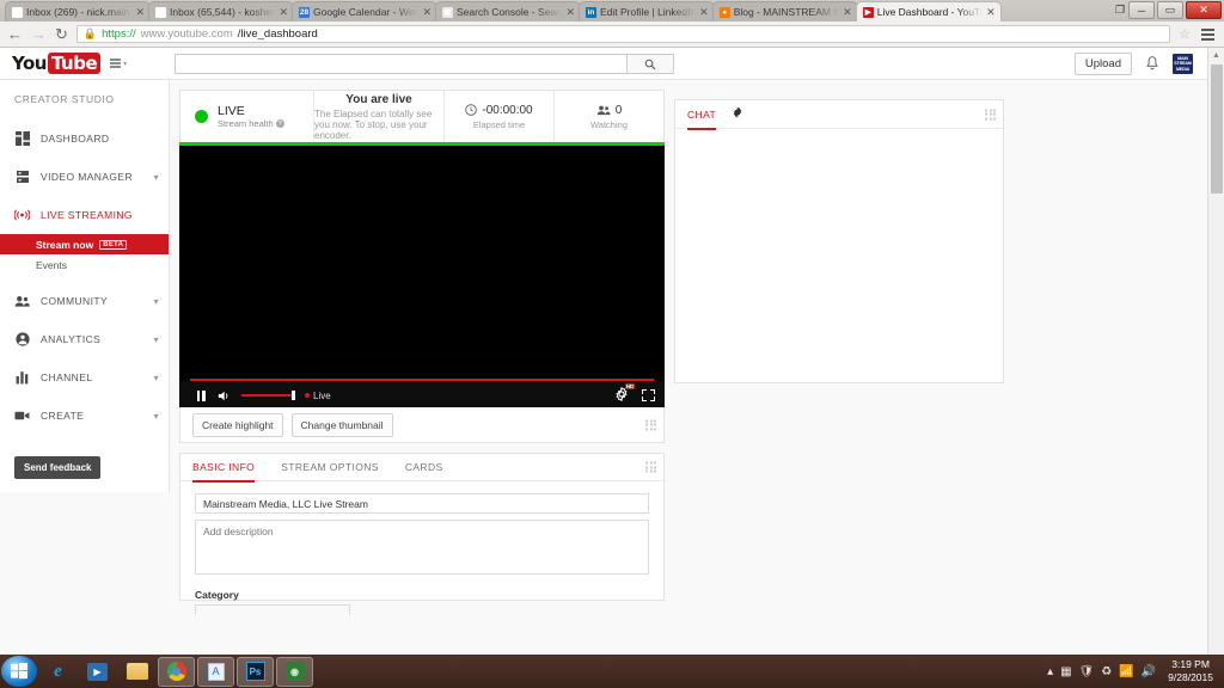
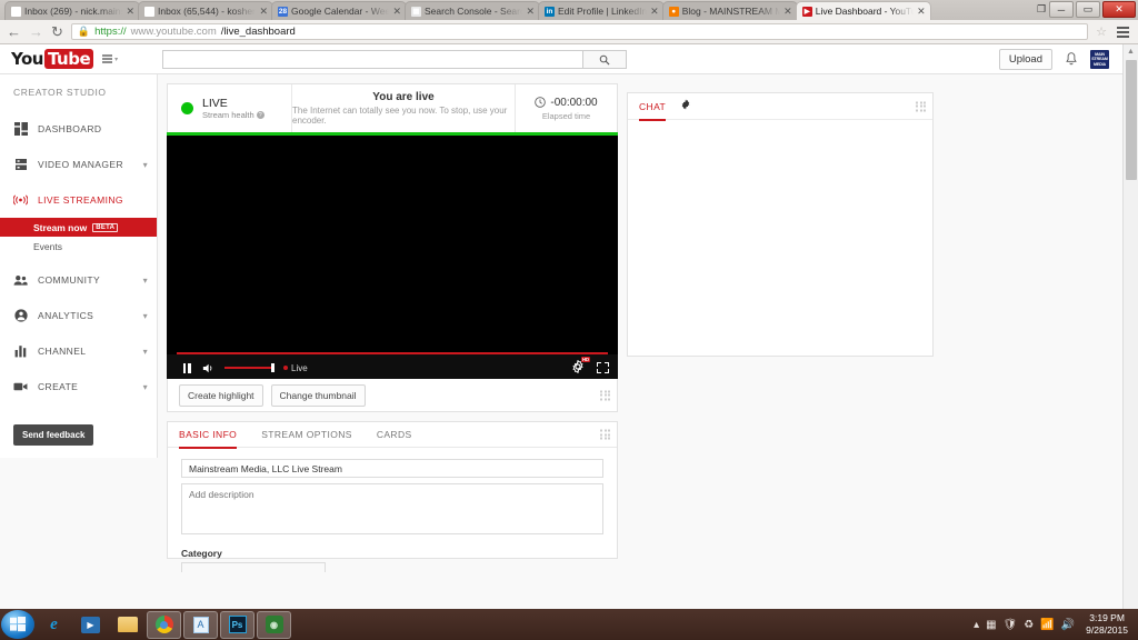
  Inbox (269) - nick.main
  ✕
  Inbox (65,544) - kosher
  ✕
  Google Calendar - Wee
  ✕
  Search Console - Searc
  ✕
  Edit Profile | LinkedIn
  ✕
  Blog - MAINSTREAM M
  ✕
  Live Dashboard - YouT
  ✕
  ❐
  ─
  ▭
  ✕
  ←
  →
  ↻
  🔒
  https://
  www.youtube.com
  /live_dashboard
  ☆
  You
  Tube
  Upload
  CREATOR STUDIO
  DASHBOARD
  VIDEO MANAGER
  ▾
  LIVE STREAMING
  Stream now
  Events
  COMMUNITY
  ▾
  ANALYTICS
  ▾
  CHANNEL
  ▾
  CREATE
  ▾
  Send feedback
  LIVE
  Stream health
  You are live
- The Elapsed can totally see you now. To stop, use your encoder.
+ The Internet can totally see you now. To stop, use your encoder.
  -00:00:00
  Elapsed time
- 0
- Watching
  Live
  Create highlight
  Change thumbnail
  BASIC INFO
  STREAM OPTIONS
  CARDS
  Mainstream Media, LLC Live Stream Add description
  Category
  CHAT
  e
  ▶
  A
  Ps
  ◉
  ▴
  ▦
  🛡
  ♻
  📶
  🔊
  3:19 PM
  9/28/2015
